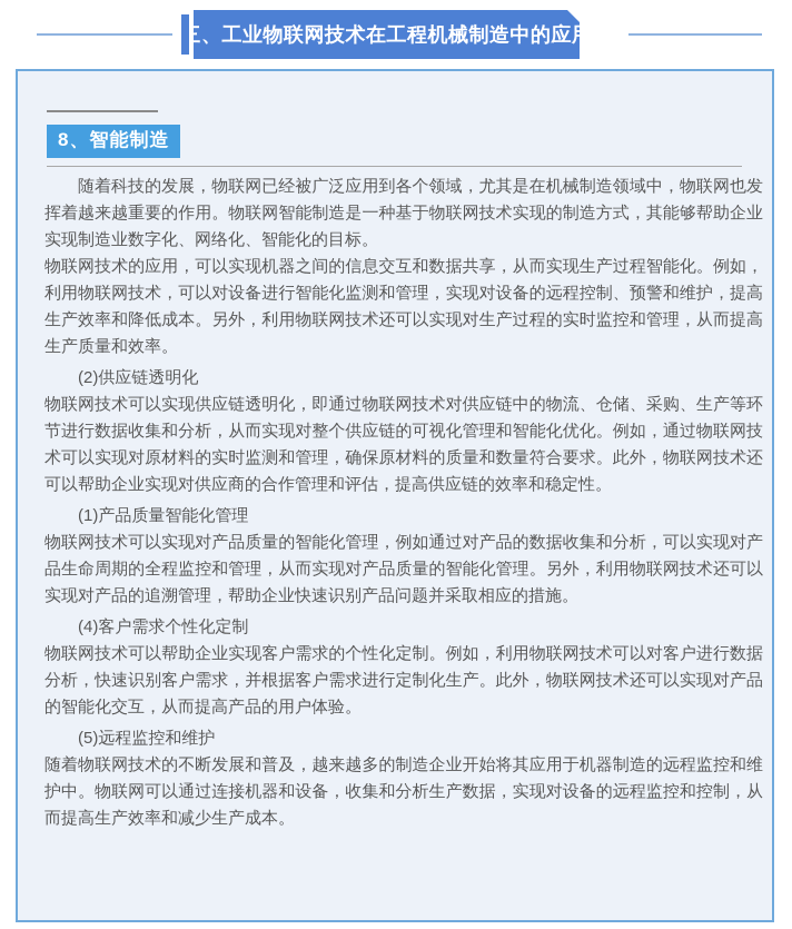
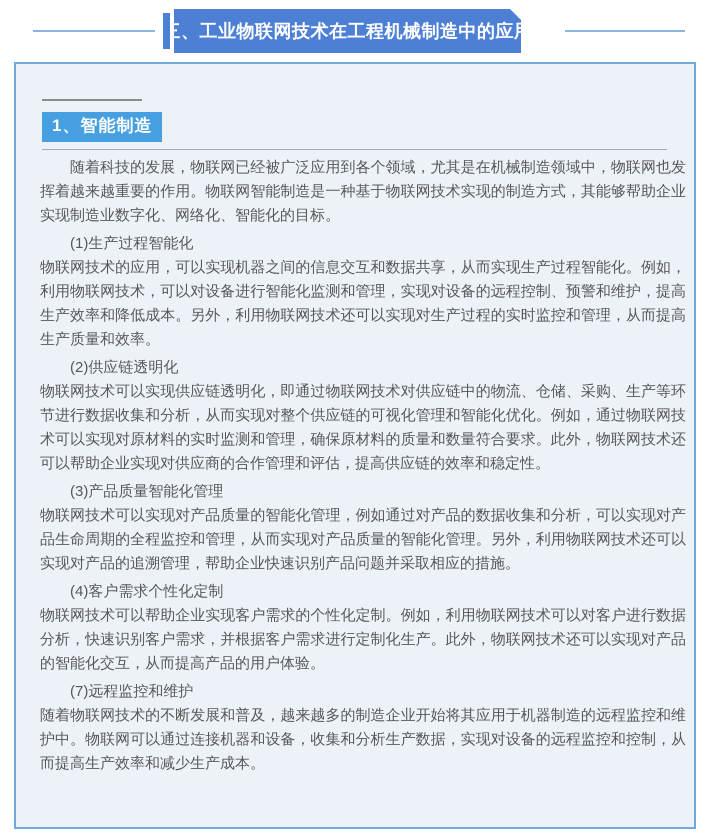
  、工业物联网技术在工程机械制造中的应
- 8、智能制造
+ 1、智能制造
  随着科技的发展，物联网已经被广泛应用到各个领域，尤其是在机械制造领域中，物联网也发挥着越来越重要的作用。物联网智能制造是一种基于物联网技术实现的制造方式，其能够帮助企业实现制造业数字化、网络化、智能化的目标。
+ (1)生产过程智能化
  物联网技术的应用，可以实现机器之间的信息交互和数据共享，从而实现生产过程智能化。例如，利用物联网技术，可以对设备进行智能化监测和管理，实现对设备的远程控制、预警和维护，提高生产效率和降低成本。另外，利用物联网技术还可以实现对生产过程的实时监控和管理，从而提高生产质量和效率。
  (2)供应链透明化
  物联网技术可以实现供应链透明化，即通过物联网技术对供应链中的物流、仓储、采购、生产等环节进行数据收集和分析，从而实现对整个供应链的可视化管理和智能化优化。例如，通过物联网技术可以实现对原材料的实时监测和管理，确保原材料的质量和数量符合要求。此外，物联网技术还可以帮助企业实现对供应商的合作管理和评估，提高供应链的效率和稳定性。
- (1)产品质量智能化管理
+ (3)产品质量智能化管理
  物联网技术可以实现对产品质量的智能化管理，例如通过对产品的数据收集和分析，可以实现对产品生命周期的全程监控和管理，从而实现对产品质量的智能化管理。另外，利用物联网技术还可以实现对产品的追溯管理，帮助企业快速识别产品问题并采取相应的措施。
  (4)客户需求个性化定制
  物联网技术可以帮助企业实现客户需求的个性化定制。例如，利用物联网技术可以对客户进行数据分析，快速识别客户需求，并根据客户需求进行定制化生产。此外，物联网技术还可以实现对产品的智能化交互，从而提高产品的用户体验。
- (5)远程监控和维护
+ (7)远程监控和维护
  随着物联网技术的不断发展和普及，越来越多的制造企业开始将其应用于机器制造的远程监控和维护中。物联网可以通过连接机器和设备，收集和分析生产数据，实现对设备的远程监控和控制，从而提高生产效率和减少生产成本。
